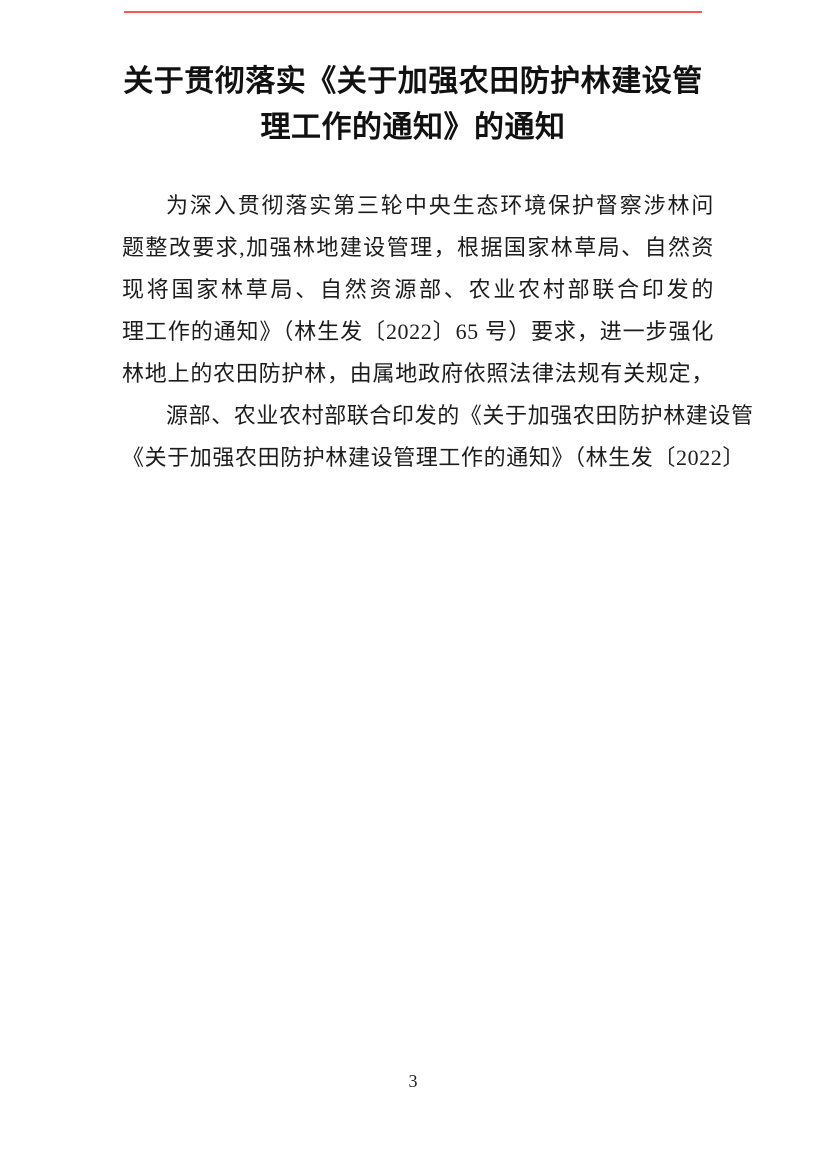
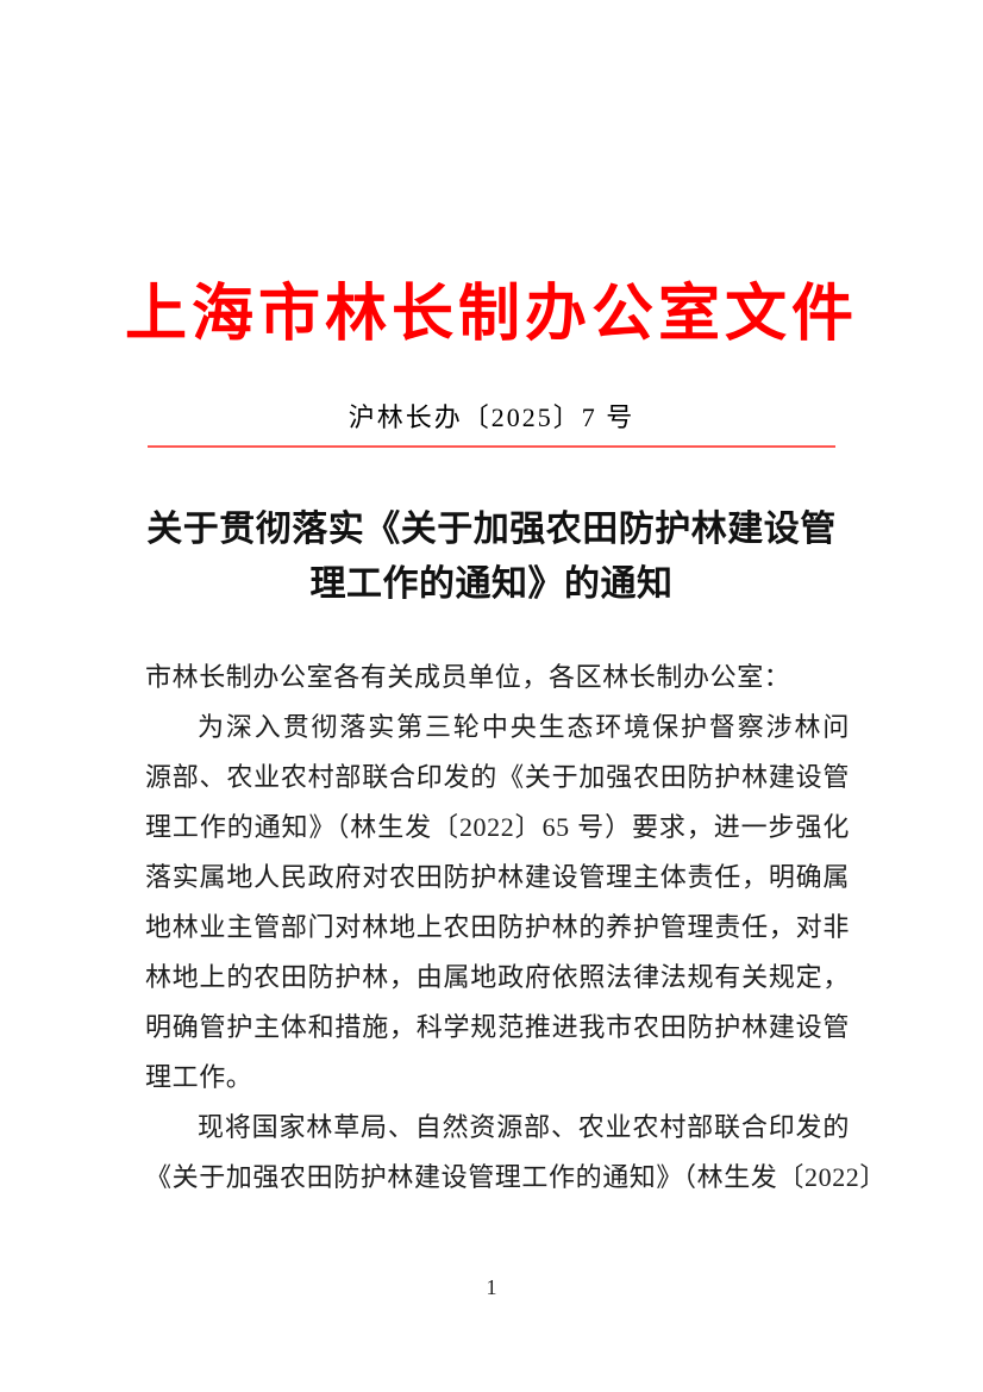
+ 上海市林长制办公室文件
+ 沪林长办〔2025〕7 号
  关于贯彻落实《关于加强农田防护林建设管理工作的通知》的通知
+ 市林长制办公室各有关成员单位，各区林长制办公室：
  为深入贯彻落实第三轮中央生态环境保护督察涉林问
- 题整改要求,加强林地建设管理，根据国家林草局、自然资
- 现将国家林草局、自然资源部、农业农村部联合印发的
+ 源部、农业农村部联合印发的《关于加强农田防护林建设管
  理工作的通知》（林生发〔2022〕65 号）要求，进一步强化
+ 落实属地人民政府对农田防护林建设管理主体责任，明确属
+ 地林业主管部门对林地上农田防护林的养护管理责任，对非
  林地上的农田防护林，由属地政府依照法律法规有关规定，
+ 明确管护主体和措施，科学规范推进我市农田防护林建设管
+ 理工作。
- 源部、农业农村部联合印发的《关于加强农田防护林建设管
+ 现将国家林草局、自然资源部、农业农村部联合印发的
  《关于加强农田防护林建设管理工作的通知》（林生发〔2022〕
- 3
+ 1
